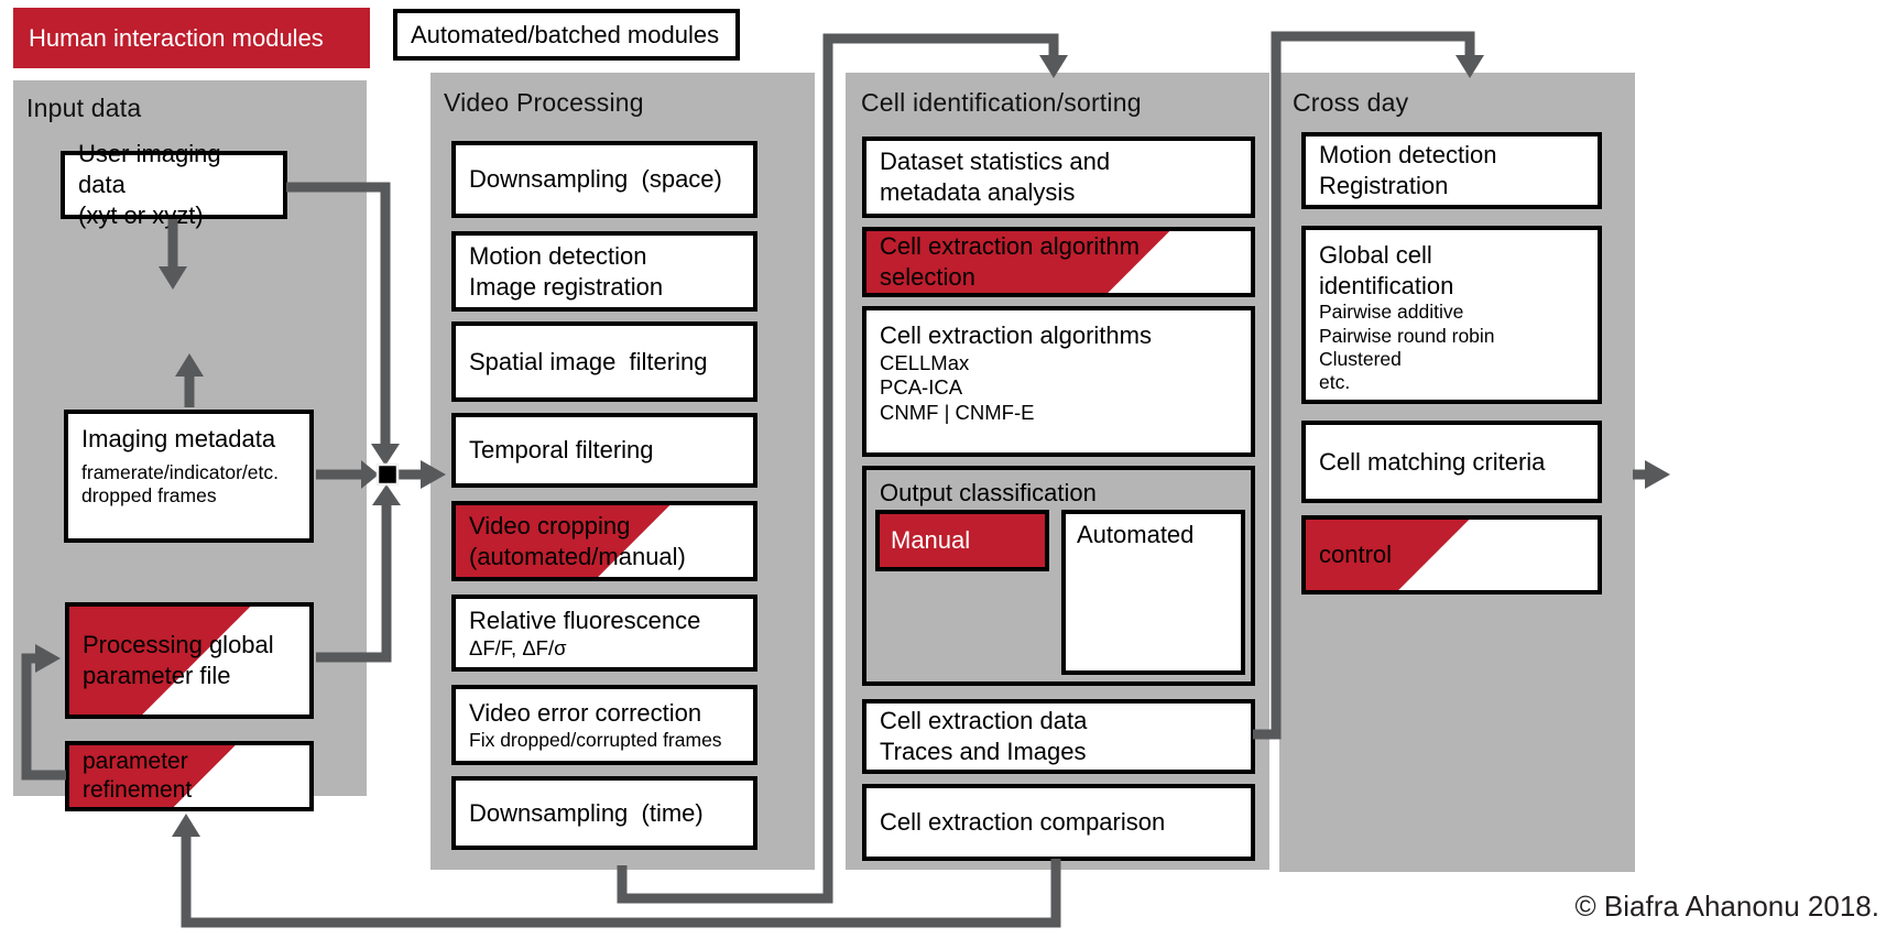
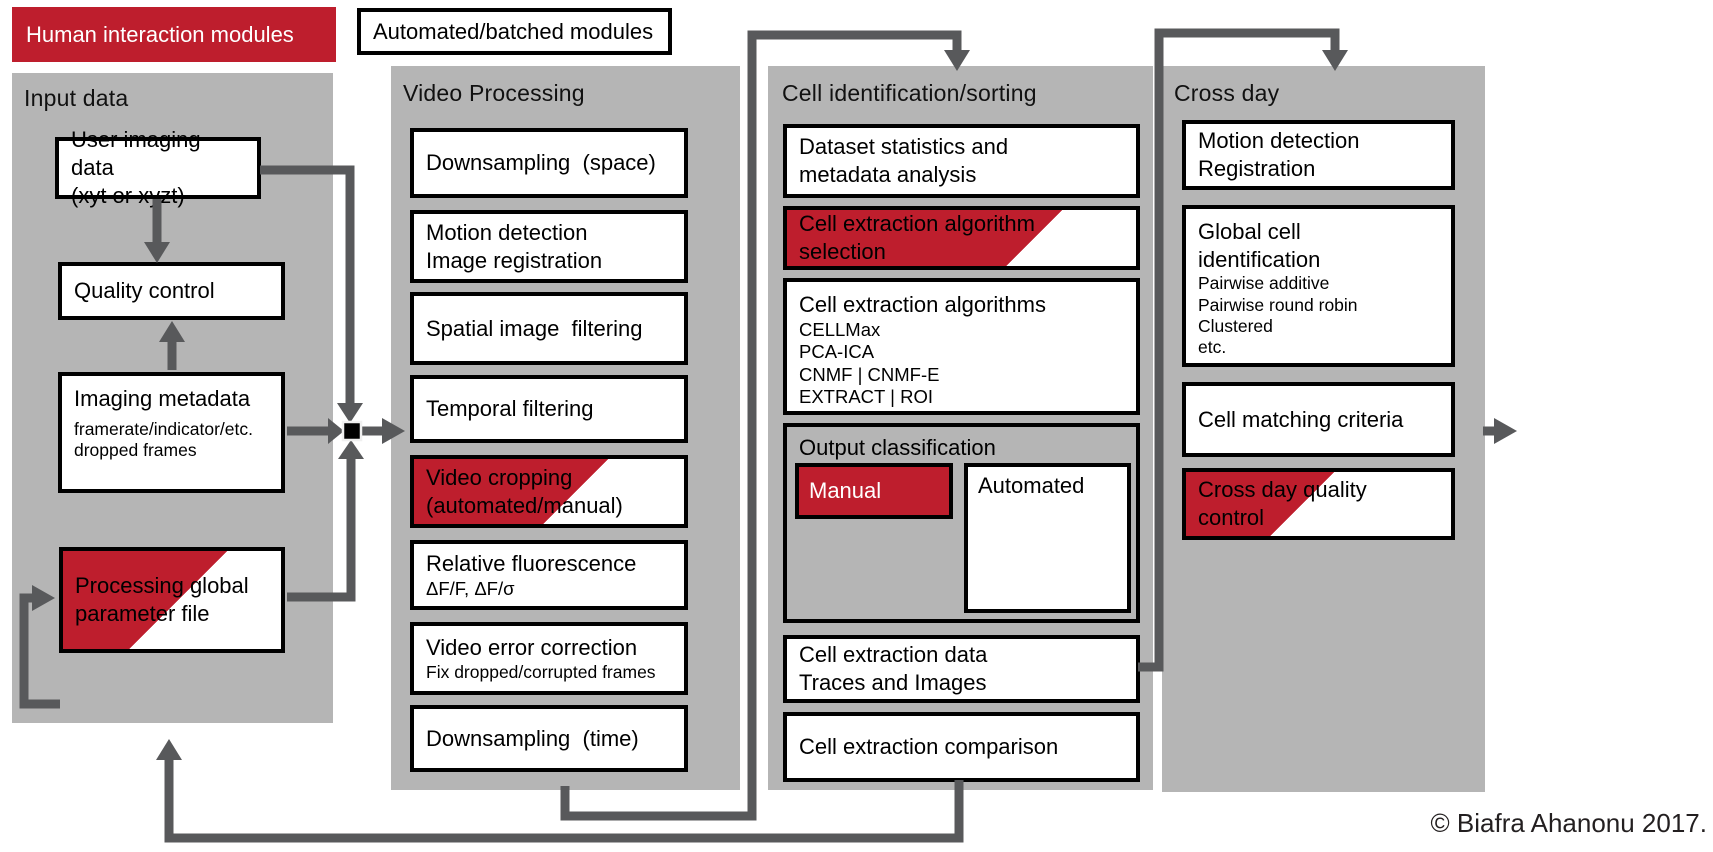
  Human interaction modules
  Automated/batched modules
  Input data
  User imaging data
  (xyt or xyzt)
+ Quality control
  Imaging metadata
  framerate/indicator/etc.
  dropped frames
  Processing global
  parameter file
- parameter
- refinement
  Video Processing
  Downsampling (space)
  Motion detection
  Image registration
  Spatial image filtering
  Temporal filtering
  Video cropping
  (automated/manual)
  Relative fluorescence
  ΔF/F, ΔF/σ
  Video error correction
  Fix dropped/corrupted frames
  Downsampling (time)
  Cell identification/sorting
  Dataset statistics and
  metadata analysis
  Cell extraction algorithm
  selection
  Cell extraction algorithms
  CELLMax
  PCA-ICA
  CNMF | CNMF-E
+ EXTRACT | ROI
  Output classification
  Manual
  Automated
  Cell extraction data
  Traces and Images
  Cell extraction comparison
  Cross day
  Motion detection
  Registration
  Global cell
  identification
  Pairwise additive
  Pairwise round robin
  Clustered
  etc.
  Cell matching criteria
+ Cross day quality
  control
- © Biafra Ahanonu 2018.
+ © Biafra Ahanonu 2017.
